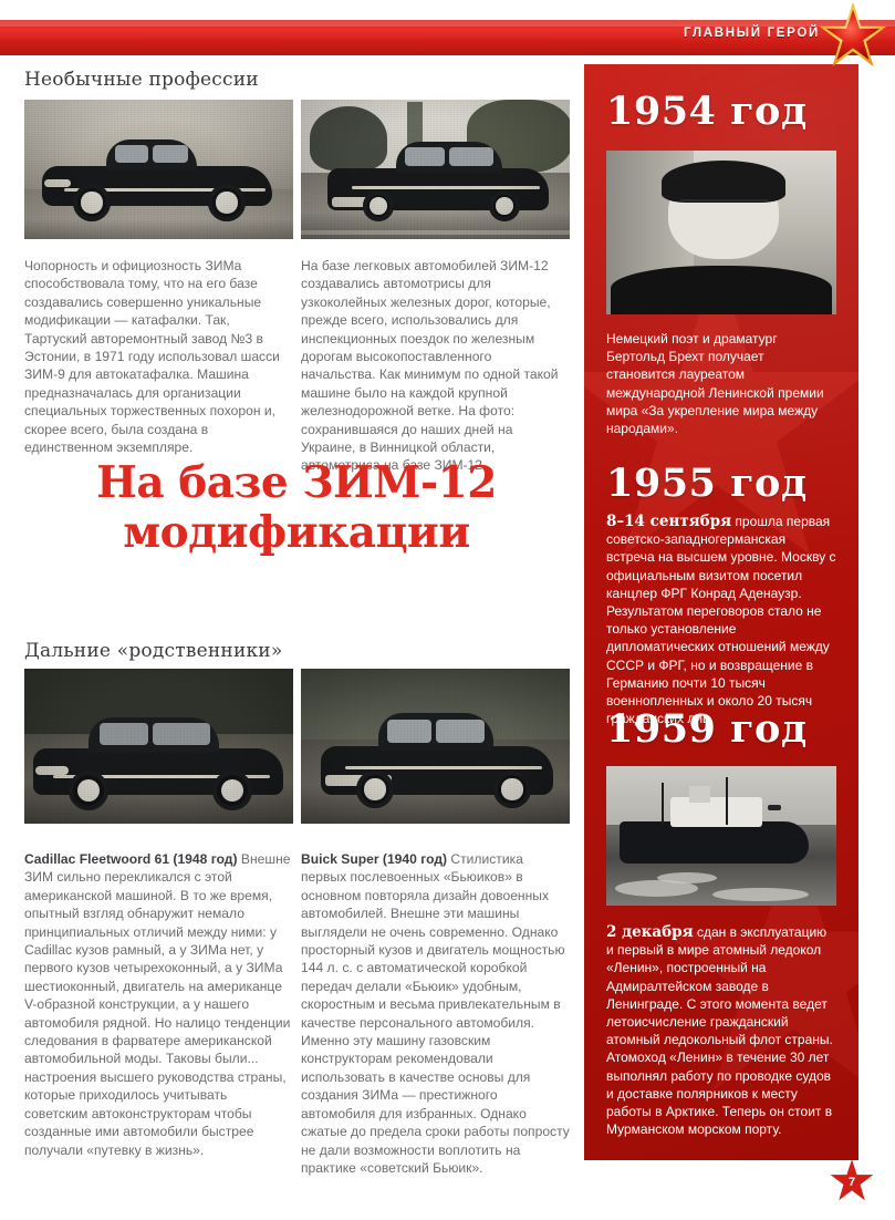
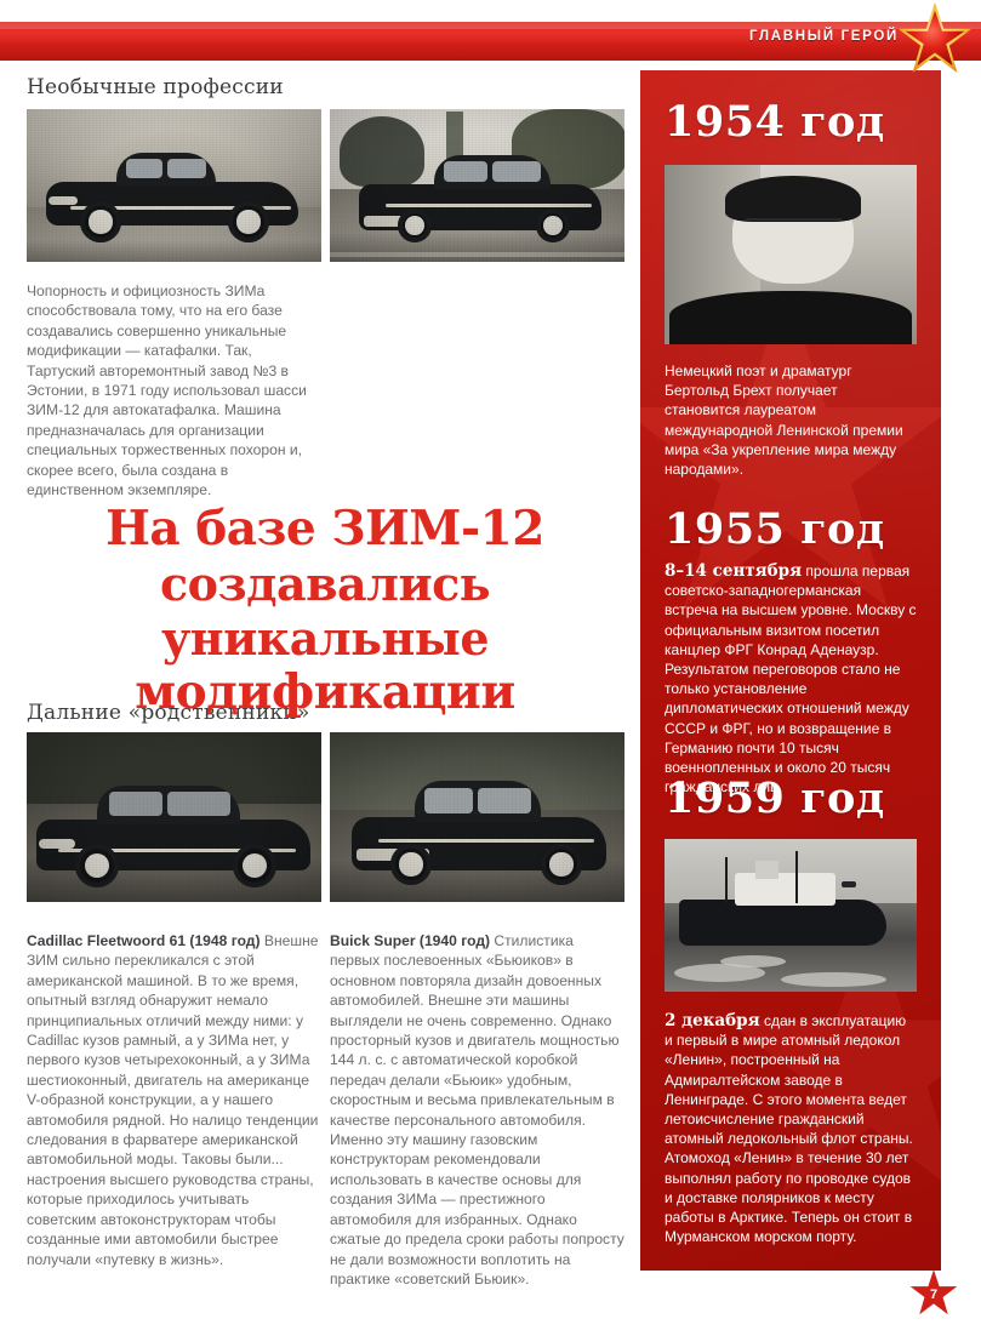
  ГЛАВНЫЙ ГЕРОЙ
  Необычные профессии
  Дальние «родственники»
- Чопорность и официозность ЗИМа способствовала тому, что на его базе создавались совершенно уникальные модификации — катафалки. Так, Тартуский авторемонтный завод №3 в Эстонии, в 1971 году использовал шасси ЗИМ-9 для автокатафалка. Машина предназначалась для организации специальных торжественных похорон и, скорее всего, была создана в единственном экземпляре.
+ Чопорность и официозность ЗИМа способствовала тому, что на его базе создавались совершенно уникальные модификации — катафалки. Так, Тартуский авторемонтный завод №3 в Эстонии, в 1971 году использовал шасси ЗИМ-12 для автокатафалка. Машина предназначалась для организации специальных торжественных похорон и, скорее всего, была создана в единственном экземпляре.
- На базе легковых автомобилей ЗИМ-12 создавались автомотрисы для узкоколейных железных дорог, которые, прежде всего, использовались для инспекционных поездок по железным дорогам высокопоставленного начальства. Как минимум по одной такой машине было на каждой крупной железнодорожной ветке. На фото: сохранившаяся до наших дней на Украине, в Винницкой области, автомотриса на базе ЗИМ-12.
  На базе ЗИМ-12
+ создавались уникальные
  модификации
  Cadillac Fleetwoord 61 (1948 год) Внешне ЗИМ сильно перекликался с этой американской машиной. В то же время, опытный взгляд обнаружит немало принципиальных отличий между ними: у Cadillac кузов рамный, а у ЗИМа нет, у первого кузов четырехоконный, а у ЗИМа шестиоконный, двигатель на американце V-образной конструкции, а у нашего автомобиля рядной. Но налицо тенденции следования в фарватере американской автомобильной моды. Таковы были... настроения высшего руководства страны, которые приходилось учитывать советским автоконструкторам чтобы созданные ими автомобили быстрее получали «путевку в жизнь».
  Buick Super (1940 год) Стилистика первых послевоенных «Бьюиков» в основном повторяла дизайн довоенных автомобилей. Внешне эти машины выглядели не очень современно. Однако просторный кузов и двигатель мощностью 144 л. с. с автоматической коробкой передач делали «Бьюик» удобным, скоростным и весьма привлекательным в качестве персонального автомобиля. Именно эту машину газовским конструкторам рекомендовали использовать в качестве основы для создания ЗИМа — престижного автомобиля для избранных. Однако сжатые до предела сроки работы попросту не дали возможности воплотить на практике «советский Бьюик».
  1954 год
  Немецкий поэт и драматург Бертольд Брехт получает становится лауреатом международной Ленинской премии мира «За укрепление мира между народами».
  1955 год
  8–14 сентября прошла первая советско-западногерманская встреча на высшем уровне. Москву с официальным визитом посетил канцлер ФРГ Конрад Аденаузр. Результатом переговоров стало не только установление дипломатических отношений между СССР и ФРГ, но и возвращение в Германию почти 10 тысяч военнопленных и около 20 тысяч гражданских лиц.
  1959 год
  2 декабря сдан в эксплуатацию и первый в мире атомный ледокол «Ленин», построенный на Адмиралтейском заводе в Ленинграде. С этого момента ведет летоисчисление гражданский атомный ледокольный флот страны. Атомоход «Ленин» в течение 30 лет выполнял работу по проводке судов и доставке полярников к месту работы в Арктике. Теперь он стоит в Мурманском морском порту.
  7
